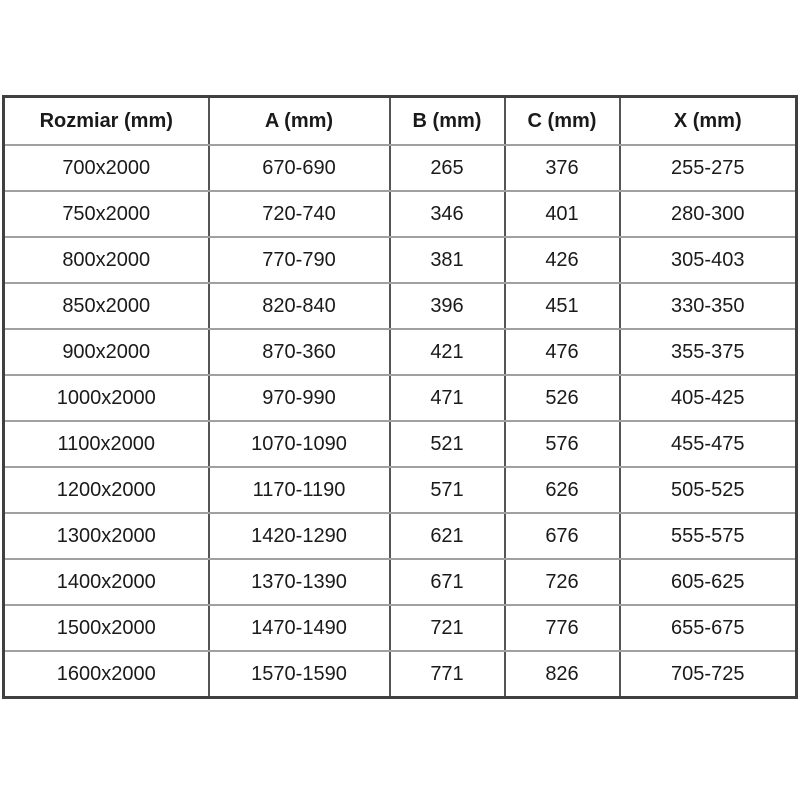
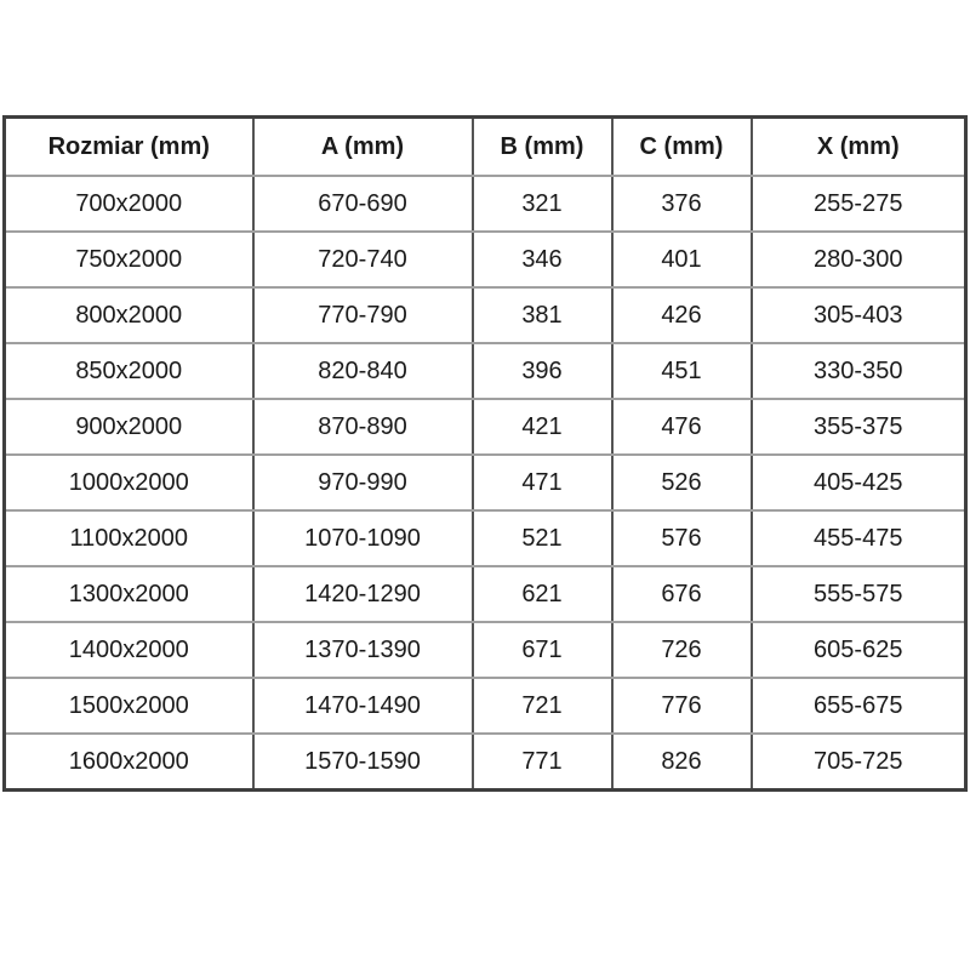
  Rozmiar (mm)	A (mm)	B (mm)	C (mm)	X (mm)
- 700x2000	670-690	265	376	255-275
+ 700x2000	670-690	321	376	255-275
  750x2000	720-740	346	401	280-300
  800x2000	770-790	381	426	305-403
  850x2000	820-840	396	451	330-350
- 900x2000	870-360	421	476	355-375
+ 900x2000	870-890	421	476	355-375
  1000x2000	970-990	471	526	405-425
  1100x2000	1070-1090	521	576	455-475
- 1200x2000	1170-1190	571	626	505-525
  1300x2000	1420-1290	621	676	555-575
  1400x2000	1370-1390	671	726	605-625
  1500x2000	1470-1490	721	776	655-675
  1600x2000	1570-1590	771	826	705-725
